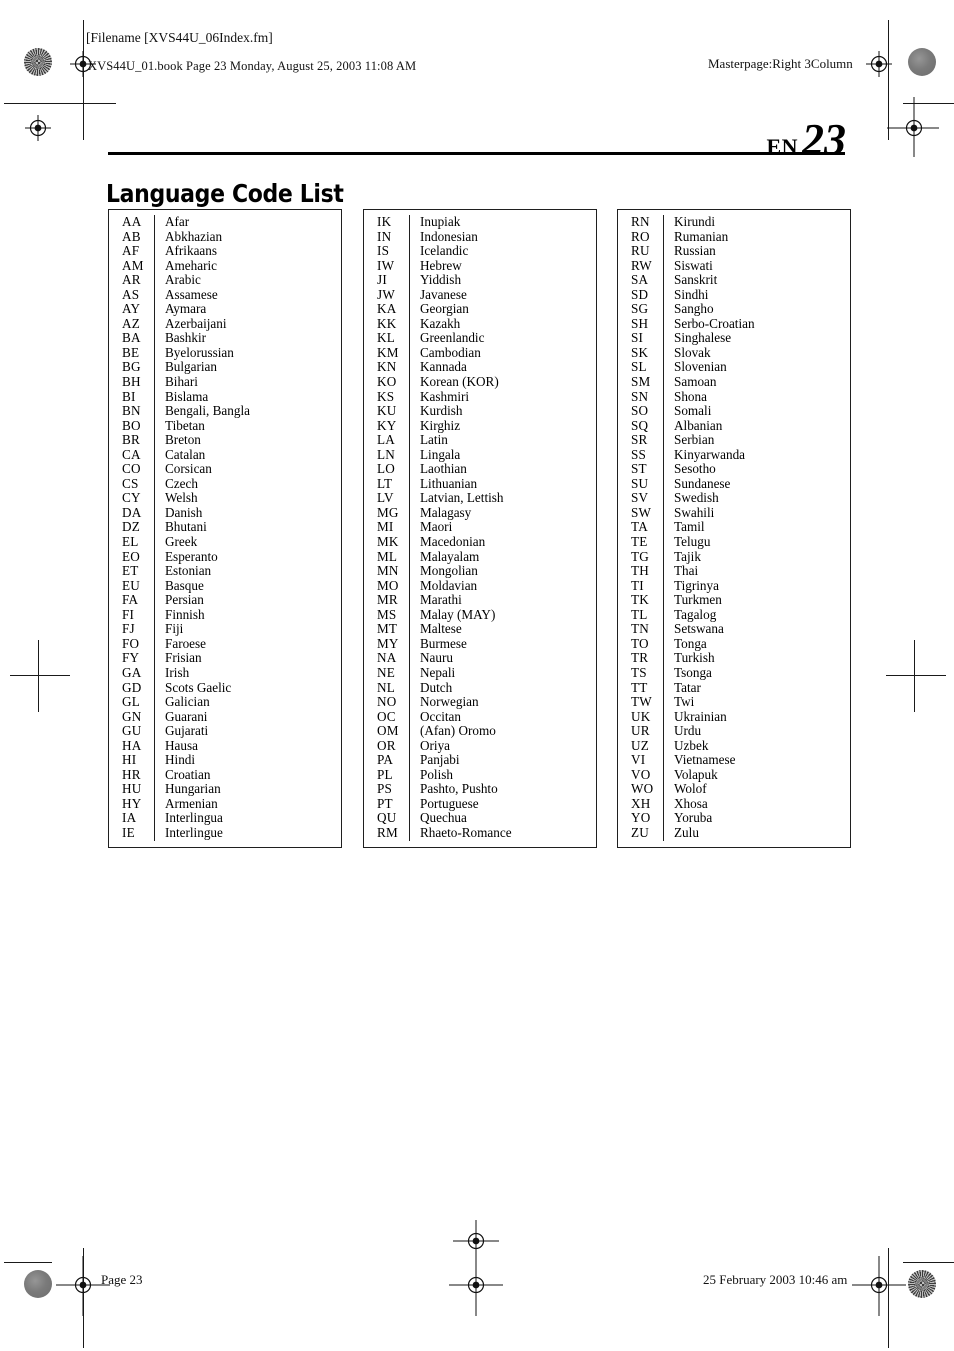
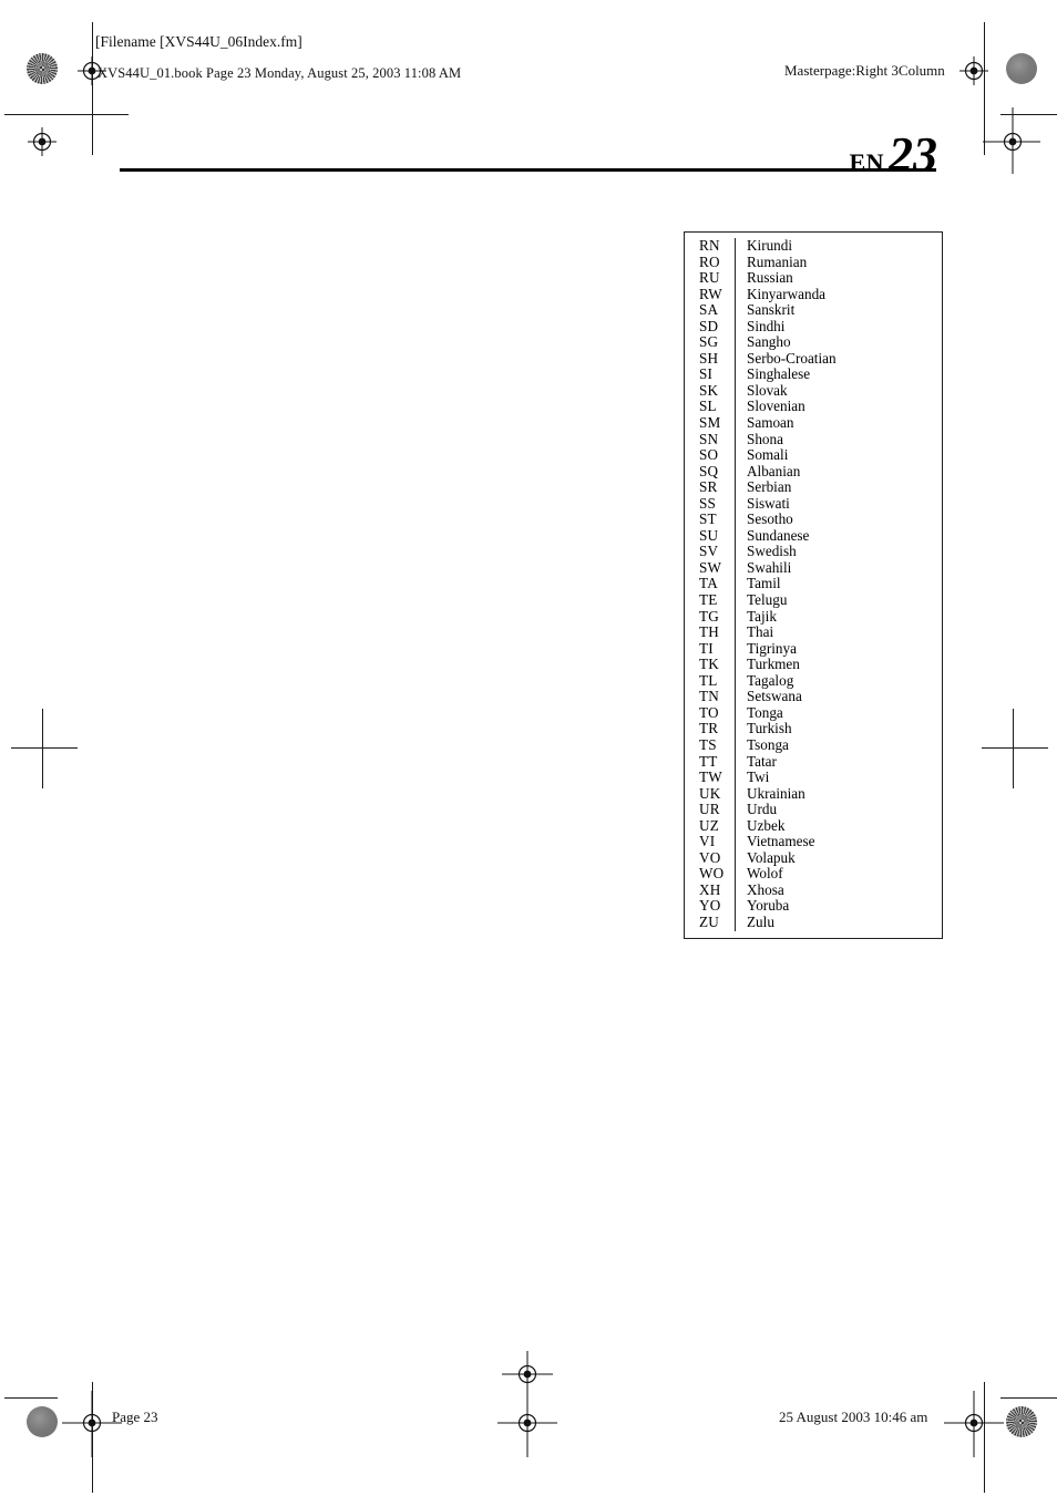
  [Filename [XVS44U_06Index.fm]
  XVS44U_01.book Page 23 Monday, August 25, 2003 11:08 AM
  Masterpage:Right 3Column
  EN 23
- Language Code List
- AA
- Afar
- AB
- Abkhazian
- AF
- Afrikaans
- AM
- Ameharic
- AR
- Arabic
- AS
- Assamese
- AY
- Aymara
- AZ
- Azerbaijani
- BA
- Bashkir
- BE
- Byelorussian
- BG
- Bulgarian
- BH
- Bihari
- BI
- Bislama
- BN
- Bengali, Bangla
- BO
- Tibetan
- BR
- Breton
- CA
- Catalan
- CO
- Corsican
- CS
- Czech
- CY
- Welsh
- DA
- Danish
- DZ
- Bhutani
- EL
- Greek
- EO
- Esperanto
- ET
- Estonian
- EU
- Basque
- FA
- Persian
- FI
- Finnish
- FJ
- Fiji
- FO
- Faroese
- FY
- Frisian
- GA
- Irish
- GD
- Scots Gaelic
- GL
- Galician
- GN
- Guarani
- GU
- Gujarati
- HA
- Hausa
- HI
- Hindi
- HR
- Croatian
- HU
- Hungarian
- HY
- Armenian
- IA
- Interlingua
- IE
- Interlingue
- IK
- Inupiak
- IN
- Indonesian
- IS
- Icelandic
- IW
- Hebrew
- JI
- Yiddish
- JW
- Javanese
- KA
- Georgian
- KK
- Kazakh
- KL
- Greenlandic
- KM
- Cambodian
- KN
- Kannada
- KO
- Korean (KOR)
- KS
- Kashmiri
- KU
- Kurdish
- KY
- Kirghiz
- LA
- Latin
- LN
- Lingala
- LO
- Laothian
- LT
- Lithuanian
- LV
- Latvian, Lettish
- MG
- Malagasy
- MI
- Maori
- MK
- Macedonian
- ML
- Malayalam
- MN
- Mongolian
- MO
- Moldavian
- MR
- Marathi
- MS
- Malay (MAY)
- MT
- Maltese
- MY
- Burmese
- NA
- Nauru
- NE
- Nepali
- NL
- Dutch
- NO
- Norwegian
- OC
- Occitan
- OM
- (Afan) Oromo
- OR
- Oriya
- PA
- Panjabi
- PL
- Polish
- PS
- Pashto, Pushto
- PT
- Portuguese
- QU
- Quechua
- RM
- Rhaeto-Romance
  RN
  Kirundi
  RO
  Rumanian
  RU
  Russian
  RW
- Siswati
+ Kinyarwanda
  SA
  Sanskrit
  SD
  Sindhi
  SG
  Sangho
  SH
  Serbo-Croatian
  SI
  Singhalese
  SK
  Slovak
  SL
  Slovenian
  SM
  Samoan
  SN
  Shona
  SO
  Somali
  SQ
  Albanian
  SR
  Serbian
  SS
- Kinyarwanda
+ Siswati
  ST
  Sesotho
  SU
  Sundanese
  SV
  Swedish
  SW
  Swahili
  TA
  Tamil
  TE
  Telugu
  TG
  Tajik
  TH
  Thai
  TI
  Tigrinya
  TK
  Turkmen
  TL
  Tagalog
  TN
  Setswana
  TO
  Tonga
  TR
  Turkish
  TS
  Tsonga
  TT
  Tatar
  TW
  Twi
  UK
  Ukrainian
  UR
  Urdu
  UZ
  Uzbek
  VI
  Vietnamese
  VO
  Volapuk
  WO
  Wolof
  XH
  Xhosa
  YO
  Yoruba
  ZU
  Zulu
  Page 23
- 25 February 2003 10:46 am
+ 25 August 2003 10:46 am
